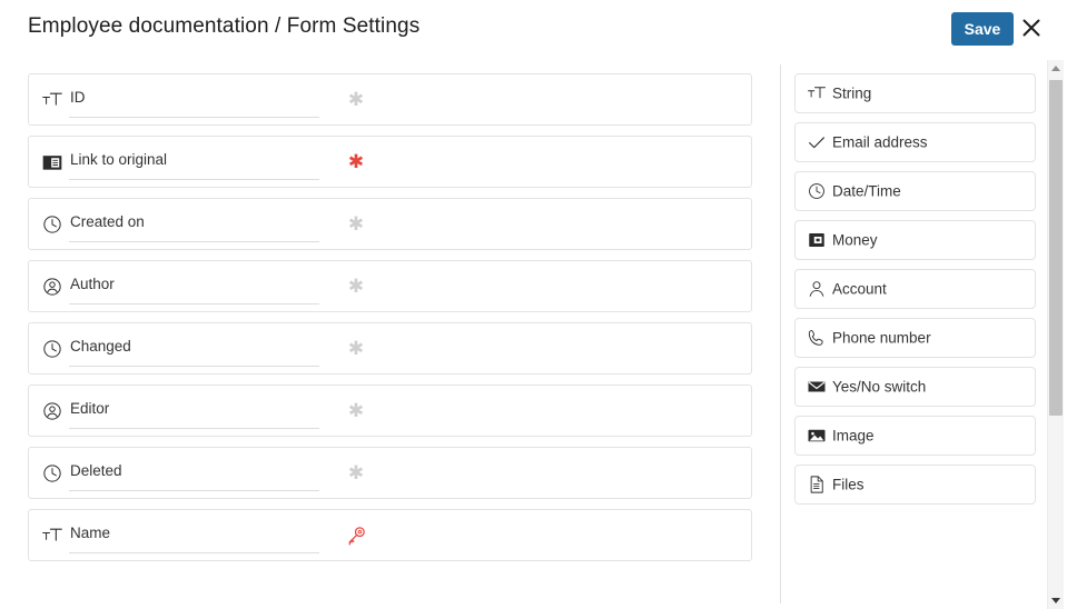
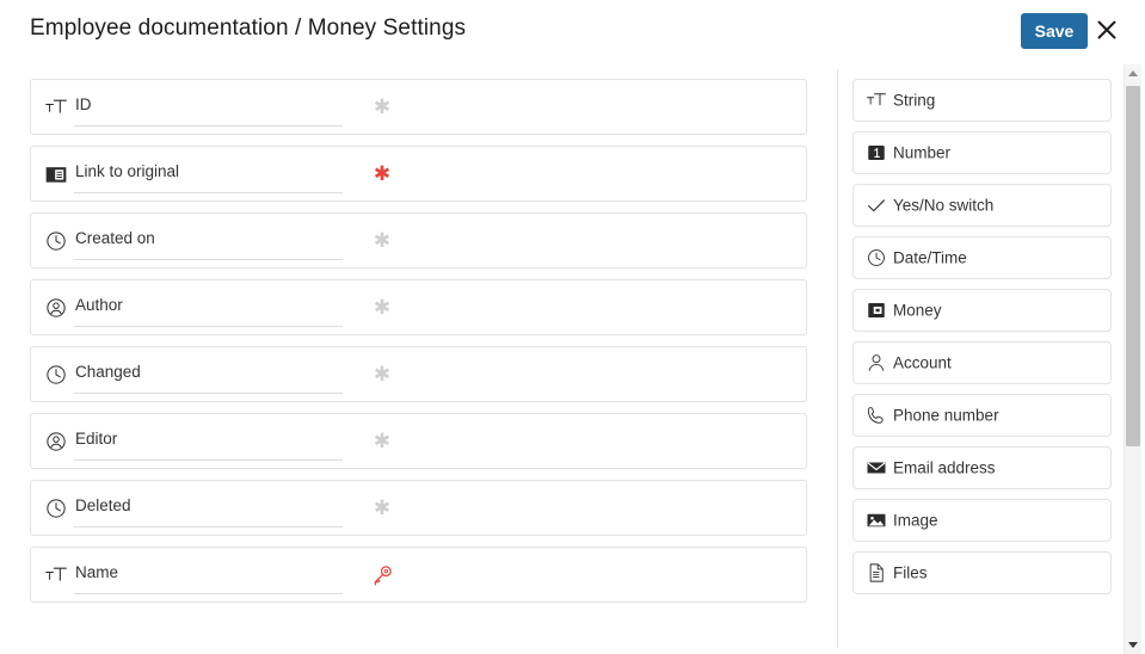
- Employee documentation / Form Settings
+ Employee documentation / Money Settings
  Save
  ID
  ✱
  Link to original
  ✱
  Created on
  ✱
  Author
  ✱
  Changed
  ✱
  Editor
  ✱
  Deleted
  ✱
  Name
  String
+ Number
- Email address
+ Yes/No switch
  Date/Time
  Money
  Account
  Phone number
- Yes/No switch
+ Email address
  Image
  Files
